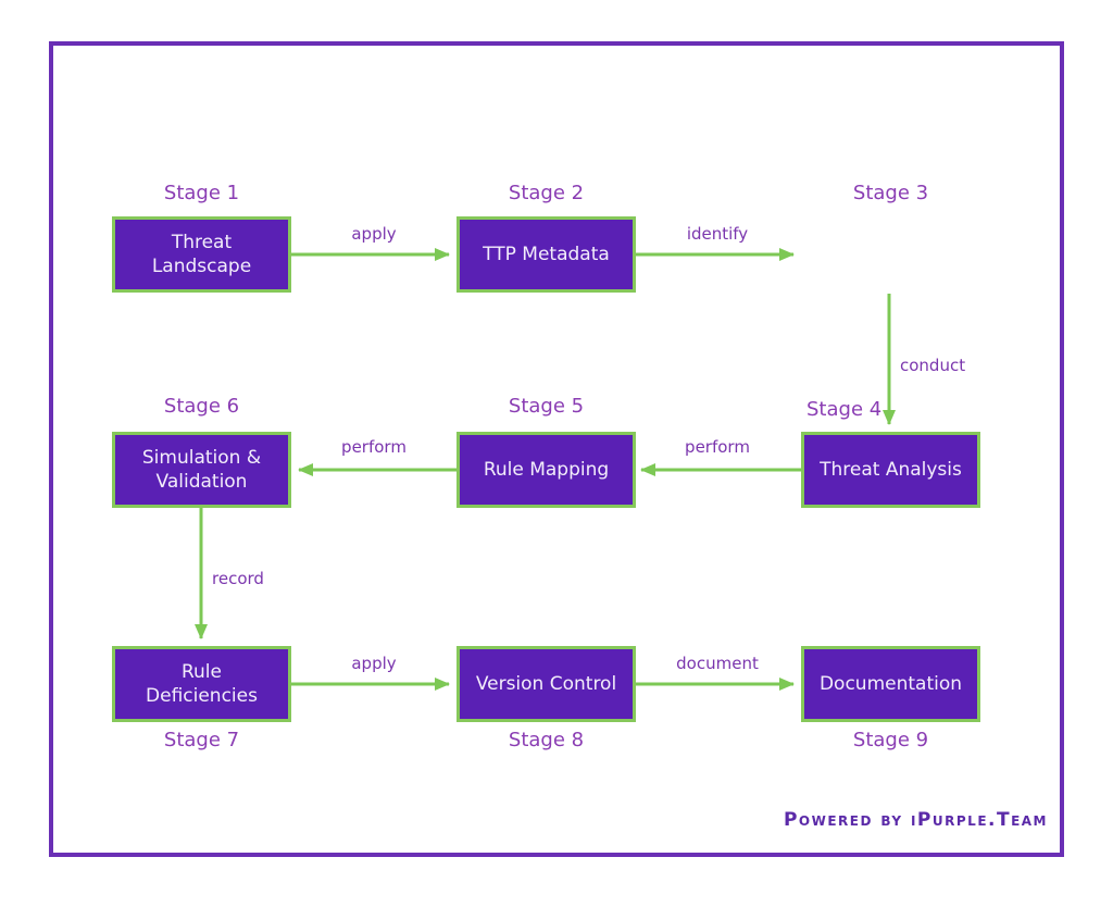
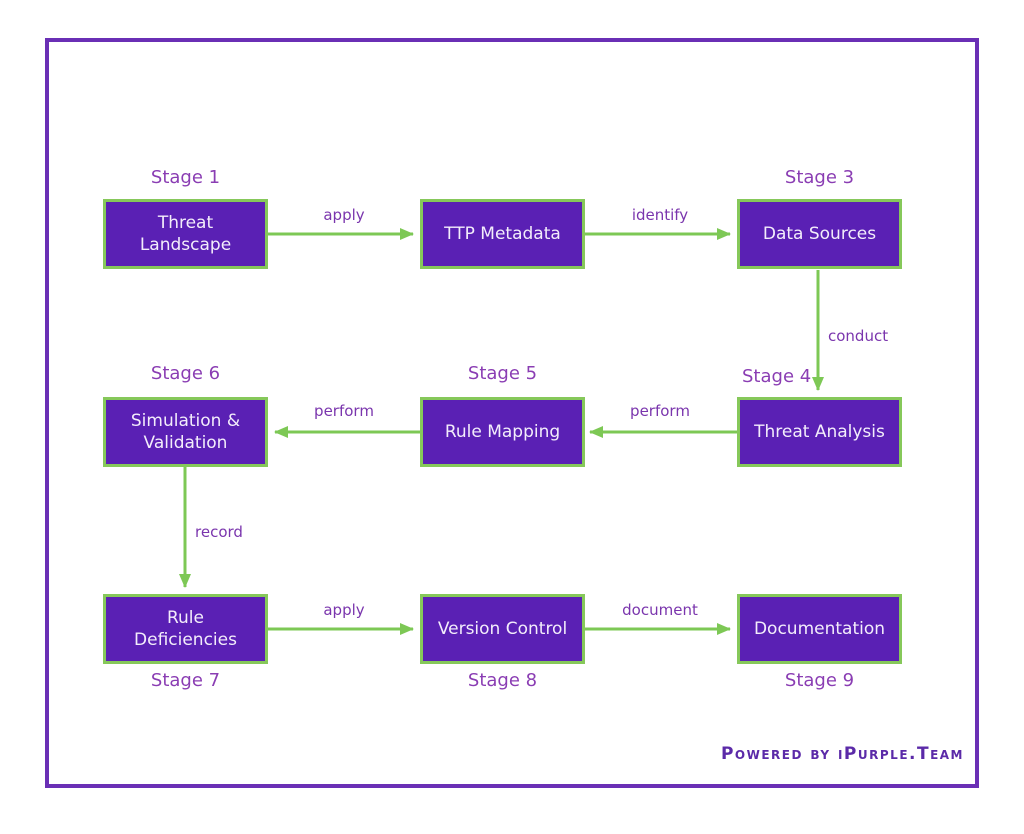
  Stage 1
- Stage 2
  Stage 3
  Stage 4
  Stage 5
  Stage 6
  Stage 7
  Stage 8
  Stage 9
  Threat Landscape
  TTP Metadata
+ Data Sources
  Threat Analysis
  Rule Mapping
  Simulation & Validation
  Rule Deficiencies
  Version Control
  Documentation
  apply
  identify
  conduct
  perform
  perform
  record
  apply
  document
  Powered by iPurple.Team
